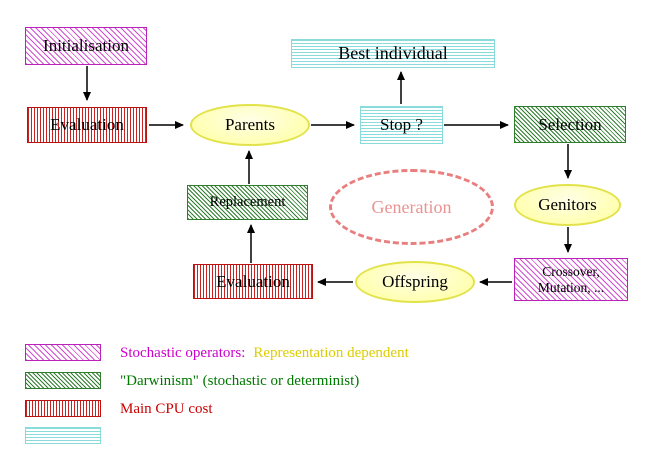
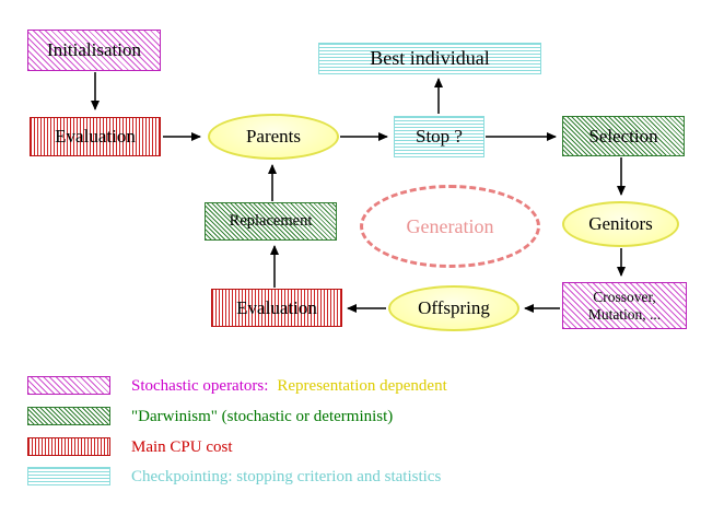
  Initialisation
  Evaluation
  Parents
  Best individual
  Stop ?
  Selection
  Genitors
  Crossover,
  Mutation, ...
  Offspring
  Evaluation
  Replacement
  Generation
  Stochastic operators:
  Representation dependent
  "Darwinism" (stochastic or determinist)
  Main CPU cost
+ Checkpointing: stopping criterion and statistics
